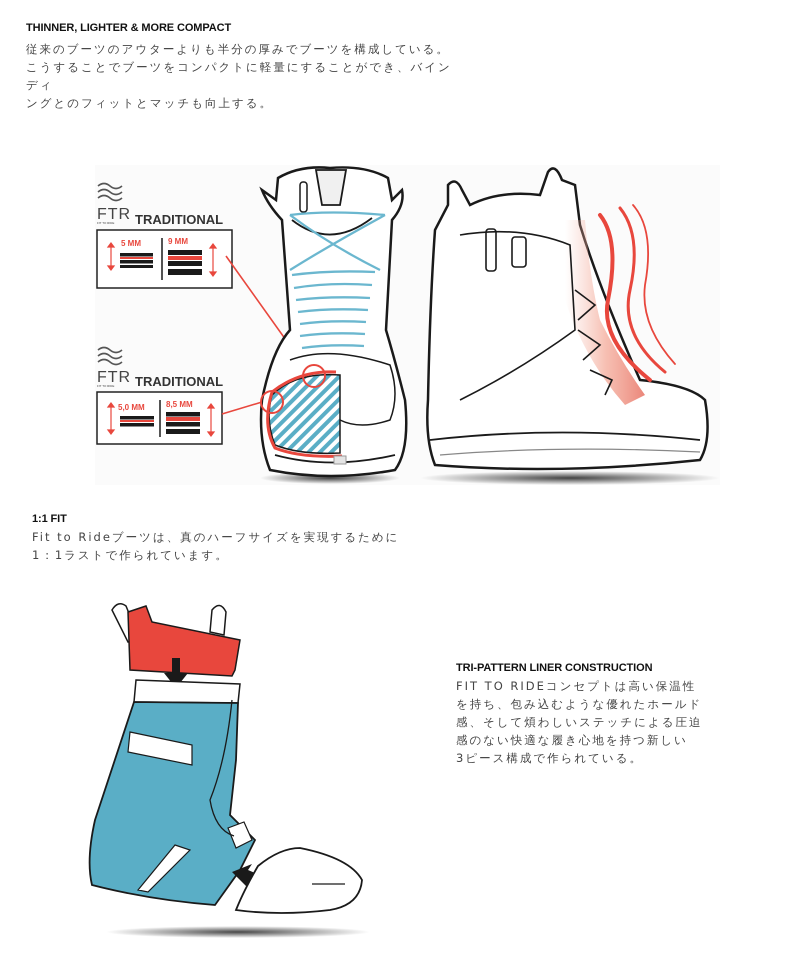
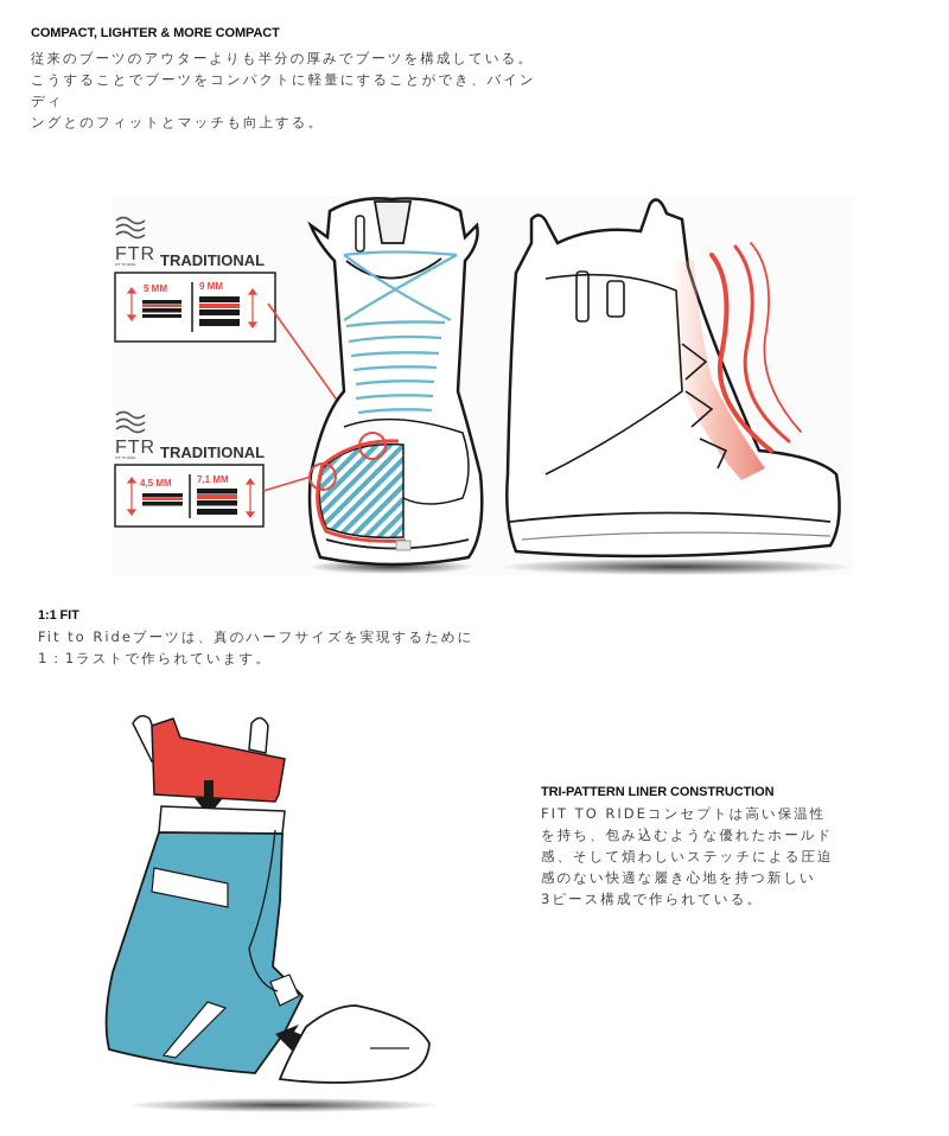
- THINNER, LIGHTER & MORE COMPACT
+ COMPACT, LIGHTER & MORE COMPACT
  従来のブーツのアウターよりも半分の厚みでブーツを構成している。
  こうすることでブーツをコンパクトに軽量にすることができ、バインディ
  ングとのフィットとマッチも向上する。
  FTR
  TRADITIONAL
  5 MM
  9 MM
  FTR
  TRADITIONAL
- 5,0 MM
+ 4,5 MM
- 8,5 MM
+ 7,1 MM
  1:1 FIT
  Fit to Rideブーツは、真のハーフサイズを実現するために
  1：1ラストで作られています。
  TRI-PATTERN LINER CONSTRUCTION
  FIT TO RIDEコンセプトは高い保温性
  を持ち、包み込むような優れたホールド
  感、そして煩わしいステッチによる圧迫
  感のない快適な履き心地を持つ新しい
  3ピース構成で作られている。
